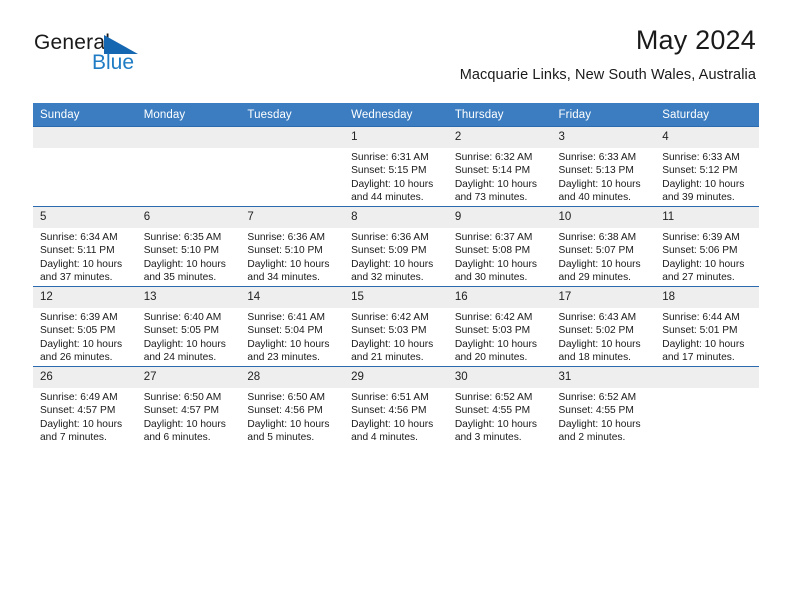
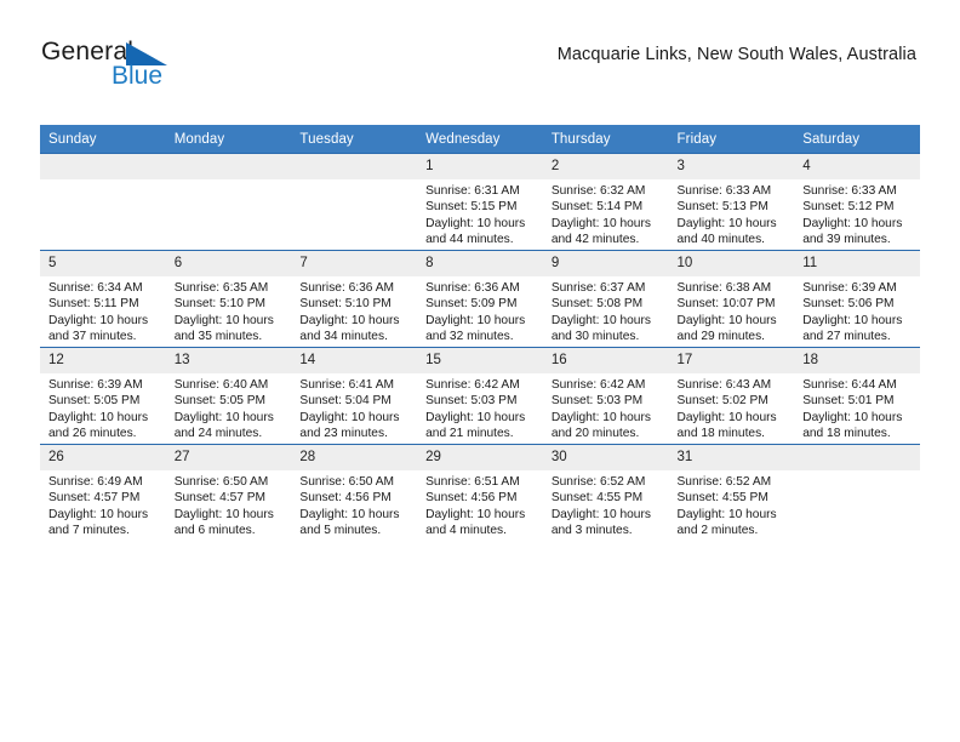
  Genera
  Blue
- May 2024
  Macquarie Links, New South Wales, Australia
  Sunday	Monday	Tuesday	Wednesday	Thursday	Friday	Saturday
- 			1Sunrise: 6:31 AMSunset: 5:15 PMDaylight: 10 hoursand 44 minutes.	2Sunrise: 6:32 AMSunset: 5:14 PMDaylight: 10 hoursand 73 minutes.	3Sunrise: 6:33 AMSunset: 5:13 PMDaylight: 10 hoursand 40 minutes.	4Sunrise: 6:33 AMSunset: 5:12 PMDaylight: 10 hoursand 39 minutes.
+ 			1Sunrise: 6:31 AMSunset: 5:15 PMDaylight: 10 hoursand 44 minutes.	2Sunrise: 6:32 AMSunset: 5:14 PMDaylight: 10 hoursand 42 minutes.	3Sunrise: 6:33 AMSunset: 5:13 PMDaylight: 10 hoursand 40 minutes.	4Sunrise: 6:33 AMSunset: 5:12 PMDaylight: 10 hoursand 39 minutes.
- 5Sunrise: 6:34 AMSunset: 5:11 PMDaylight: 10 hoursand 37 minutes.	6Sunrise: 6:35 AMSunset: 5:10 PMDaylight: 10 hoursand 35 minutes.	7Sunrise: 6:36 AMSunset: 5:10 PMDaylight: 10 hoursand 34 minutes.	8Sunrise: 6:36 AMSunset: 5:09 PMDaylight: 10 hoursand 32 minutes.	9Sunrise: 6:37 AMSunset: 5:08 PMDaylight: 10 hoursand 30 minutes.	10Sunrise: 6:38 AMSunset: 5:07 PMDaylight: 10 hoursand 29 minutes.	11Sunrise: 6:39 AMSunset: 5:06 PMDaylight: 10 hoursand 27 minutes.
+ 5Sunrise: 6:34 AMSunset: 5:11 PMDaylight: 10 hoursand 37 minutes.	6Sunrise: 6:35 AMSunset: 5:10 PMDaylight: 10 hoursand 35 minutes.	7Sunrise: 6:36 AMSunset: 5:10 PMDaylight: 10 hoursand 34 minutes.	8Sunrise: 6:36 AMSunset: 5:09 PMDaylight: 10 hoursand 32 minutes.	9Sunrise: 6:37 AMSunset: 5:08 PMDaylight: 10 hoursand 30 minutes.	10Sunrise: 6:38 AMSunset: 10:07 PMDaylight: 10 hoursand 29 minutes.	11Sunrise: 6:39 AMSunset: 5:06 PMDaylight: 10 hoursand 27 minutes.
- 12Sunrise: 6:39 AMSunset: 5:05 PMDaylight: 10 hoursand 26 minutes.	13Sunrise: 6:40 AMSunset: 5:05 PMDaylight: 10 hoursand 24 minutes.	14Sunrise: 6:41 AMSunset: 5:04 PMDaylight: 10 hoursand 23 minutes.	15Sunrise: 6:42 AMSunset: 5:03 PMDaylight: 10 hoursand 21 minutes.	16Sunrise: 6:42 AMSunset: 5:03 PMDaylight: 10 hoursand 20 minutes.	17Sunrise: 6:43 AMSunset: 5:02 PMDaylight: 10 hoursand 18 minutes.	18Sunrise: 6:44 AMSunset: 5:01 PMDaylight: 10 hoursand 17 minutes.
+ 12Sunrise: 6:39 AMSunset: 5:05 PMDaylight: 10 hoursand 26 minutes.	13Sunrise: 6:40 AMSunset: 5:05 PMDaylight: 10 hoursand 24 minutes.	14Sunrise: 6:41 AMSunset: 5:04 PMDaylight: 10 hoursand 23 minutes.	15Sunrise: 6:42 AMSunset: 5:03 PMDaylight: 10 hoursand 21 minutes.	16Sunrise: 6:42 AMSunset: 5:03 PMDaylight: 10 hoursand 20 minutes.	17Sunrise: 6:43 AMSunset: 5:02 PMDaylight: 10 hoursand 18 minutes.	18Sunrise: 6:44 AMSunset: 5:01 PMDaylight: 10 hoursand 18 minutes.
  26Sunrise: 6:49 AMSunset: 4:57 PMDaylight: 10 hoursand 7 minutes.	27Sunrise: 6:50 AMSunset: 4:57 PMDaylight: 10 hoursand 6 minutes.	28Sunrise: 6:50 AMSunset: 4:56 PMDaylight: 10 hoursand 5 minutes.	29Sunrise: 6:51 AMSunset: 4:56 PMDaylight: 10 hoursand 4 minutes.	30Sunrise: 6:52 AMSunset: 4:55 PMDaylight: 10 hoursand 3 minutes.	31Sunrise: 6:52 AMSunset: 4:55 PMDaylight: 10 hoursand 2 minutes.
